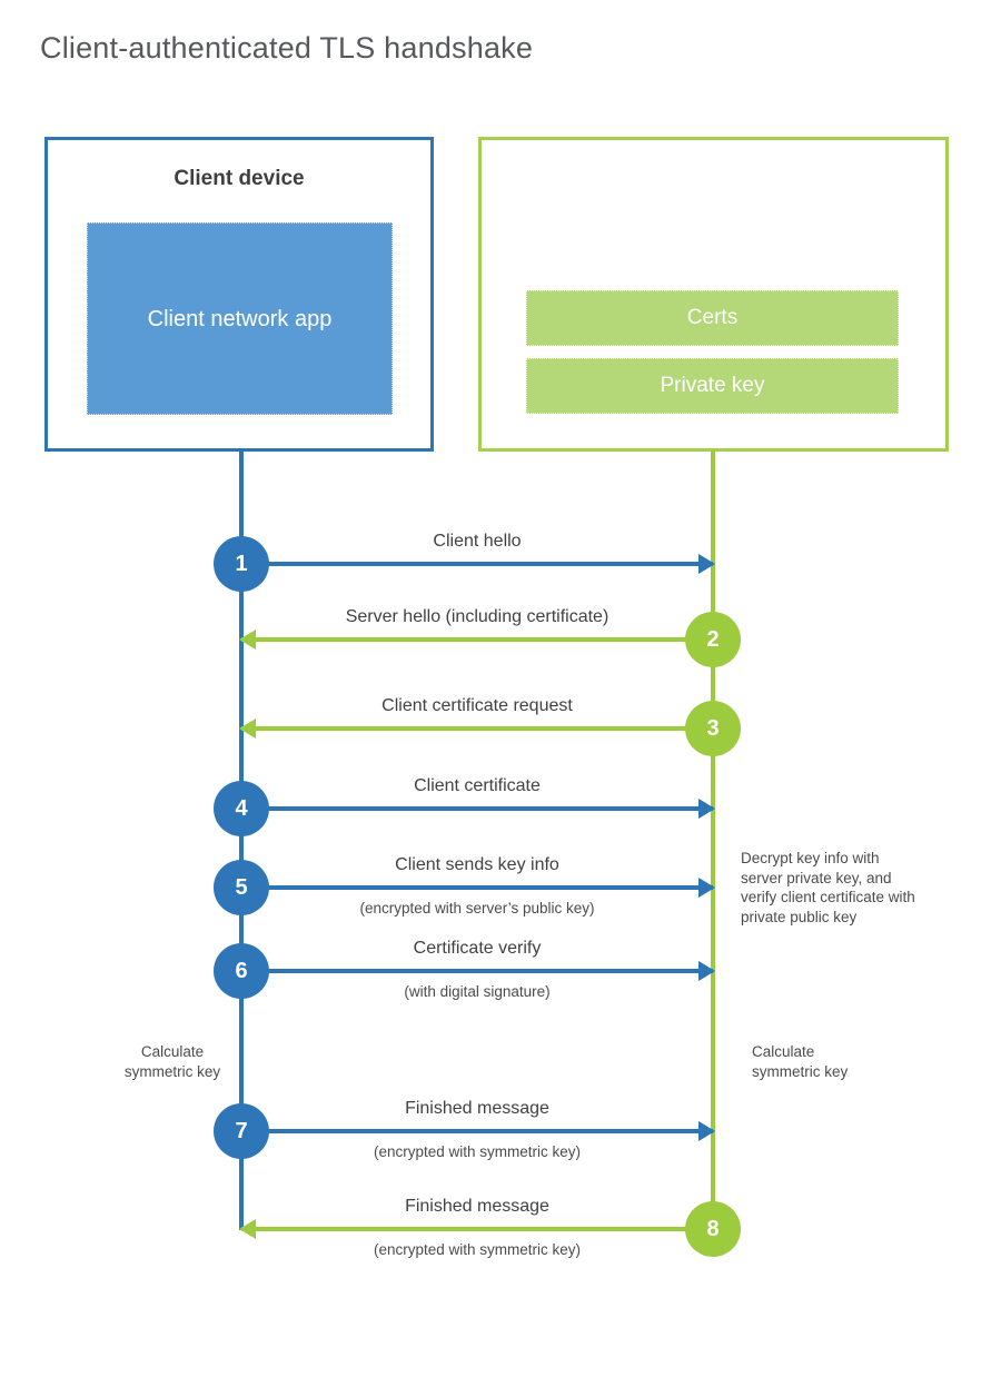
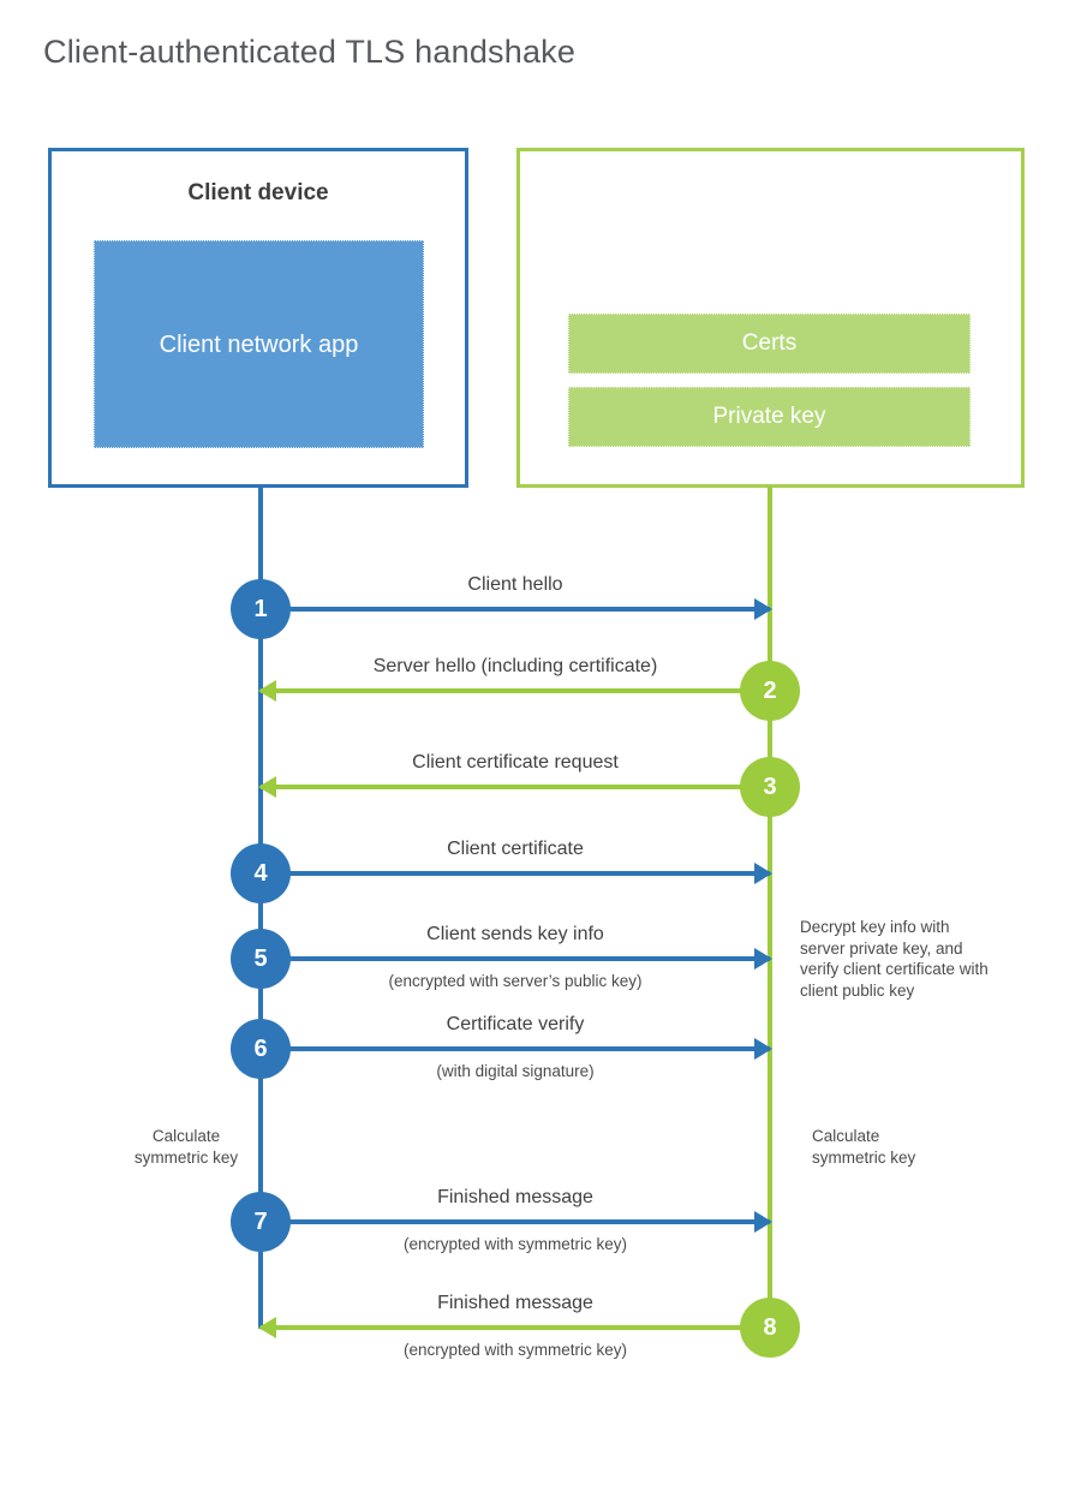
  Client-authenticated TLS handshake
  Client device
  Client network app
  Certs
  Private key
  Client hello
  1
  Server hello (including certificate)
  2
  Client certificate request
  3
  Client certificate
  4
  Client sends key info
  (encrypted with server’s public key)
  5
  Certificate verify
  (with digital signature)
  6
  Finished message
  (encrypted with symmetric key)
  7
  Finished message
  (encrypted with symmetric key)
  8
- Decrypt key info with server private key, and verify client certificate with private public key
+ Decrypt key info with server private key, and verify client certificate with client public key
  Calculate symmetric key
  Calculate symmetric key
